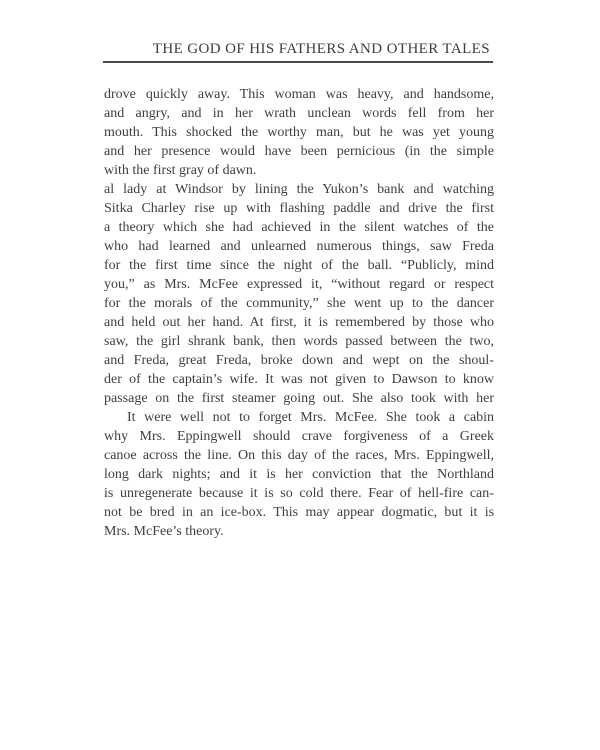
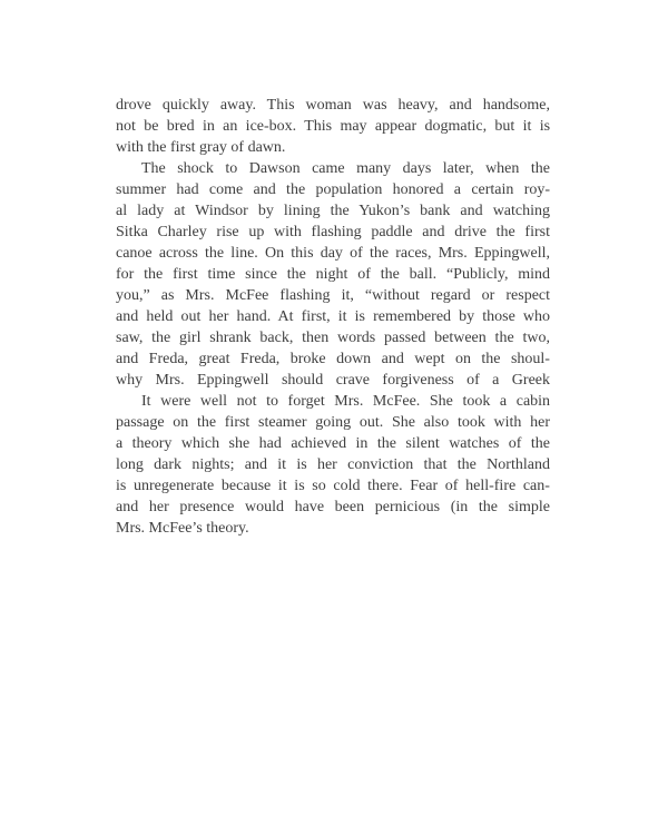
- THE GOD OF HIS FATHERS AND OTHER TALES
  drove quickly away. This woman was heavy, and handsome,
- and angry, and in her wrath unclean words fell from her
- mouth. This shocked the worthy man, but he was yet young
- and her presence would have been pernicious (in the simple
+ not be bred in an ice-box. This may appear dogmatic, but it is
  with the first gray of dawn.
+ The shock to Dawson came many days later, when the
+ summer had come and the population honored a certain roy-
  al lady at Windsor by lining the Yukon’s bank and watching
  Sitka Charley rise up with flashing paddle and drive the first
- a theory which she had achieved in the silent watches of the
+ canoe across the line. On this day of the races, Mrs. Eppingwell,
- who had learned and unlearned numerous things, saw Freda
  for the first time since the night of the ball. “Publicly, mind
- you,” as Mrs. McFee expressed it, “without regard or respect
+ you,” as Mrs. McFee flashing it, “without regard or respect
- for the morals of the community,” she went up to the dancer
  and held out her hand. At first, it is remembered by those who
- saw, the girl shrank bank, then words passed between the two,
+ saw, the girl shrank back, then words passed between the two,
  and Freda, great Freda, broke down and wept on the shoul-
- der of the captain’s wife. It was not given to Dawson to know
- passage on the first steamer going out. She also took with her
+ why Mrs. Eppingwell should crave forgiveness of a Greek
  It were well not to forget Mrs. McFee. She took a cabin
- why Mrs. Eppingwell should crave forgiveness of a Greek
+ passage on the first steamer going out. She also took with her
- canoe across the line. On this day of the races, Mrs. Eppingwell,
+ a theory which she had achieved in the silent watches of the
  long dark nights; and it is her conviction that the Northland
  is unregenerate because it is so cold there. Fear of hell-fire can-
- not be bred in an ice-box. This may appear dogmatic, but it is
+ and her presence would have been pernicious (in the simple
  Mrs. McFee’s theory.
